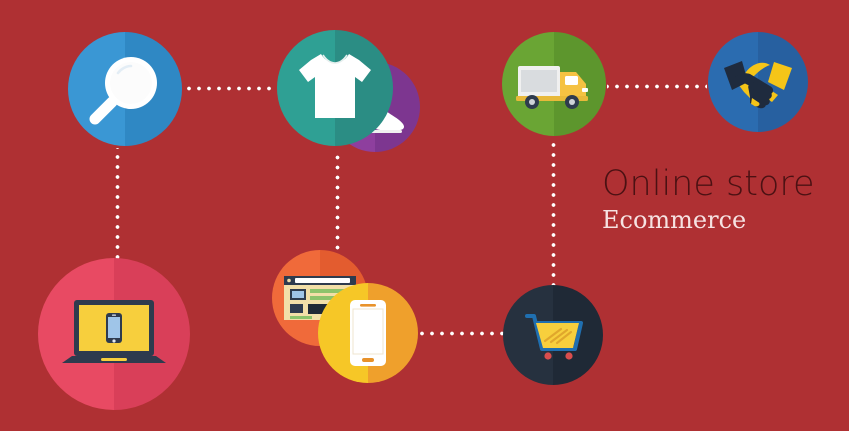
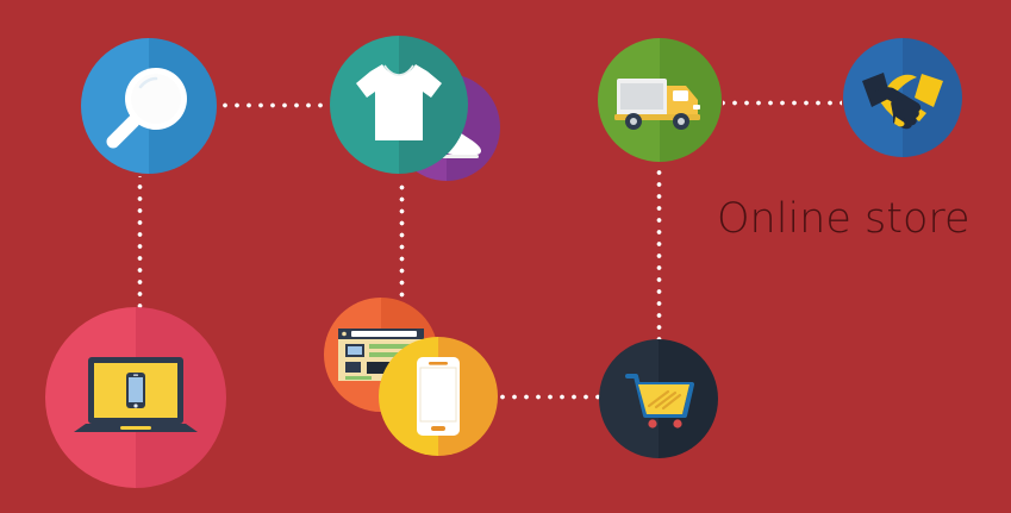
  Online store
- Ecommerce
